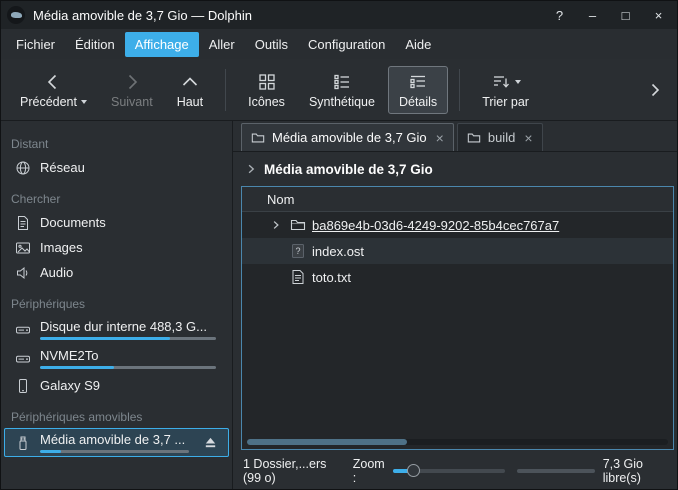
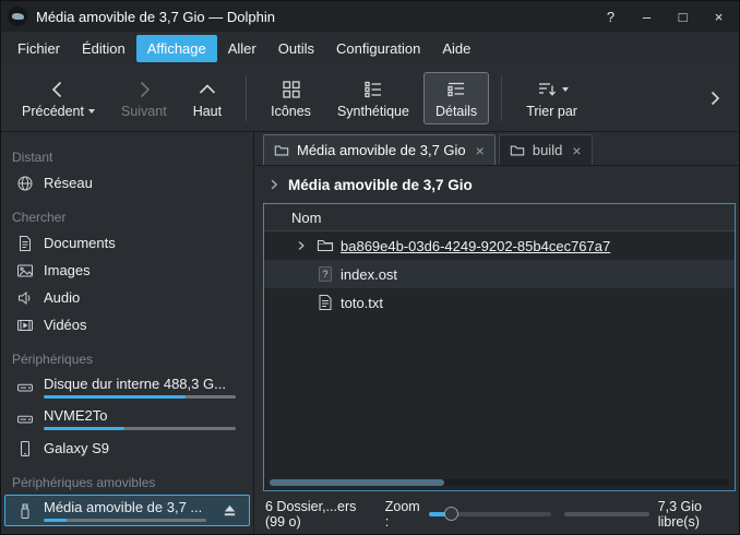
  Média amovible de 3,7 Gio — Dolphin
  ?
  –
  □
  ×
  Fichier
  Édition
  Affichage
  Aller
  Outils
  Configuration
  Aide
  Précédent
  Suivant
  Haut
  Icônes
  Synthétique
  Détails
  Trier par
  Distant
  Réseau
  Chercher
  Documents
  Images
  Audio
+ Vidéos
  Périphériques
  Disque dur interne 488,3 G...
  NVME2To
  Galaxy S9
  Périphériques amovibles
  Média amovible de 3,7 ...
  Média amovible de 3,7 Gio
  ×
  build
  ×
  Média amovible de 3,7 Gio
  Nom
  ba869e4b-03d6-4249-9202-85b4cec767a7
  ?
  index.ost
  toto.txt
- 1 Dossier,...ers (99 o)
+ 6 Dossier,...ers (99 o)
  Zoom :
  7,3 Gio libre(s)
